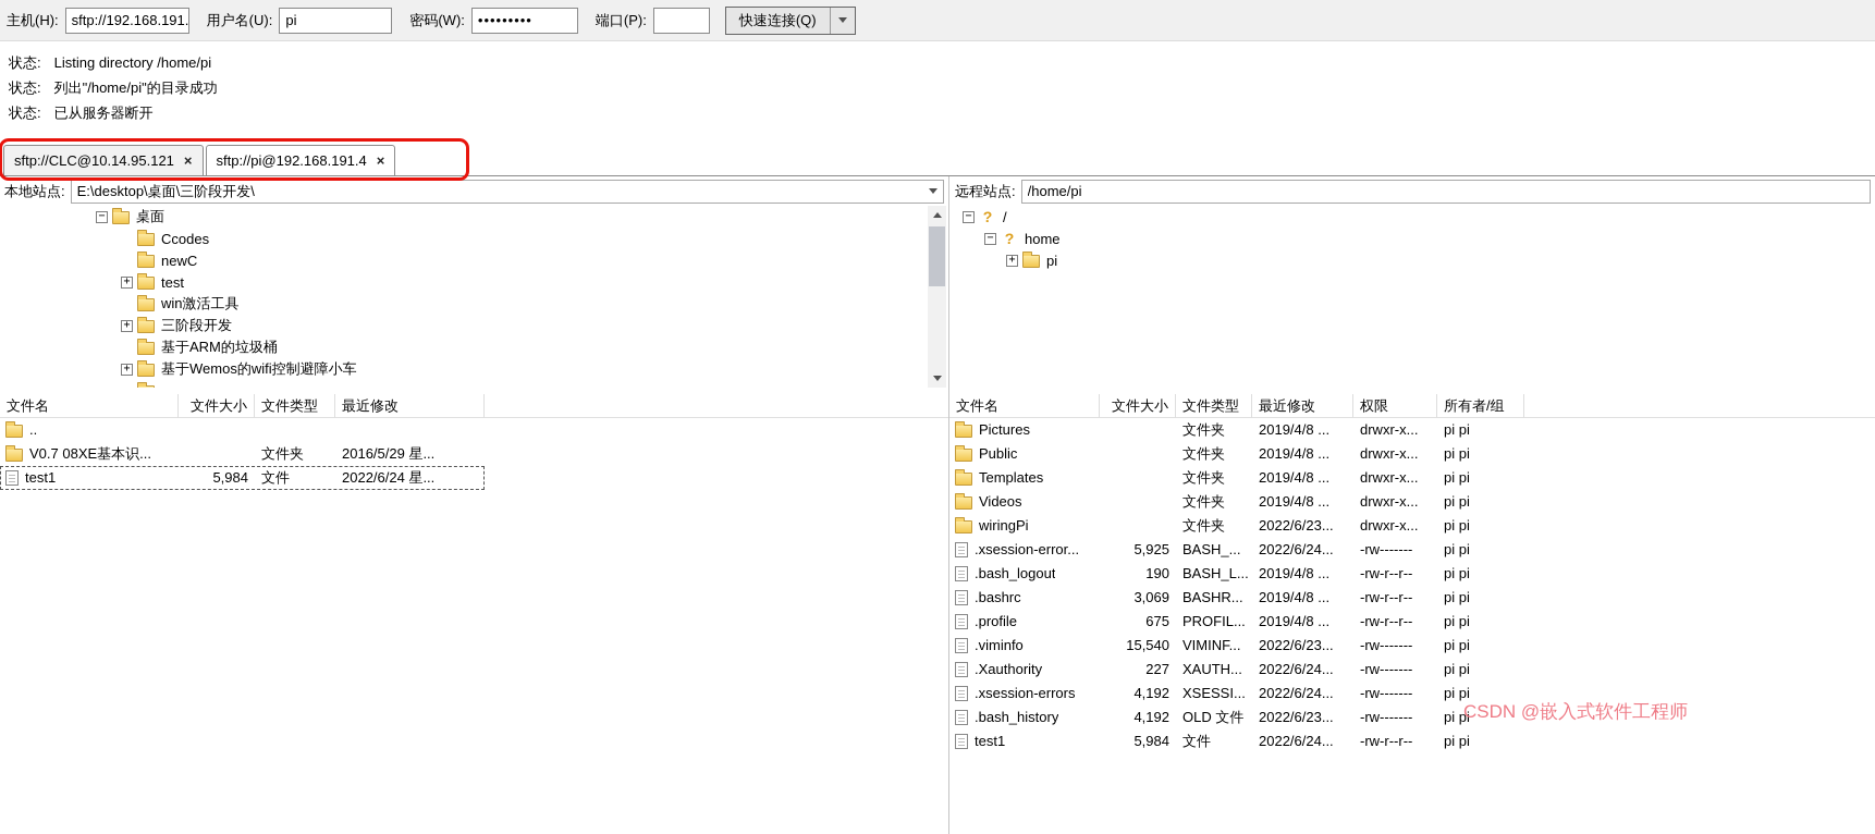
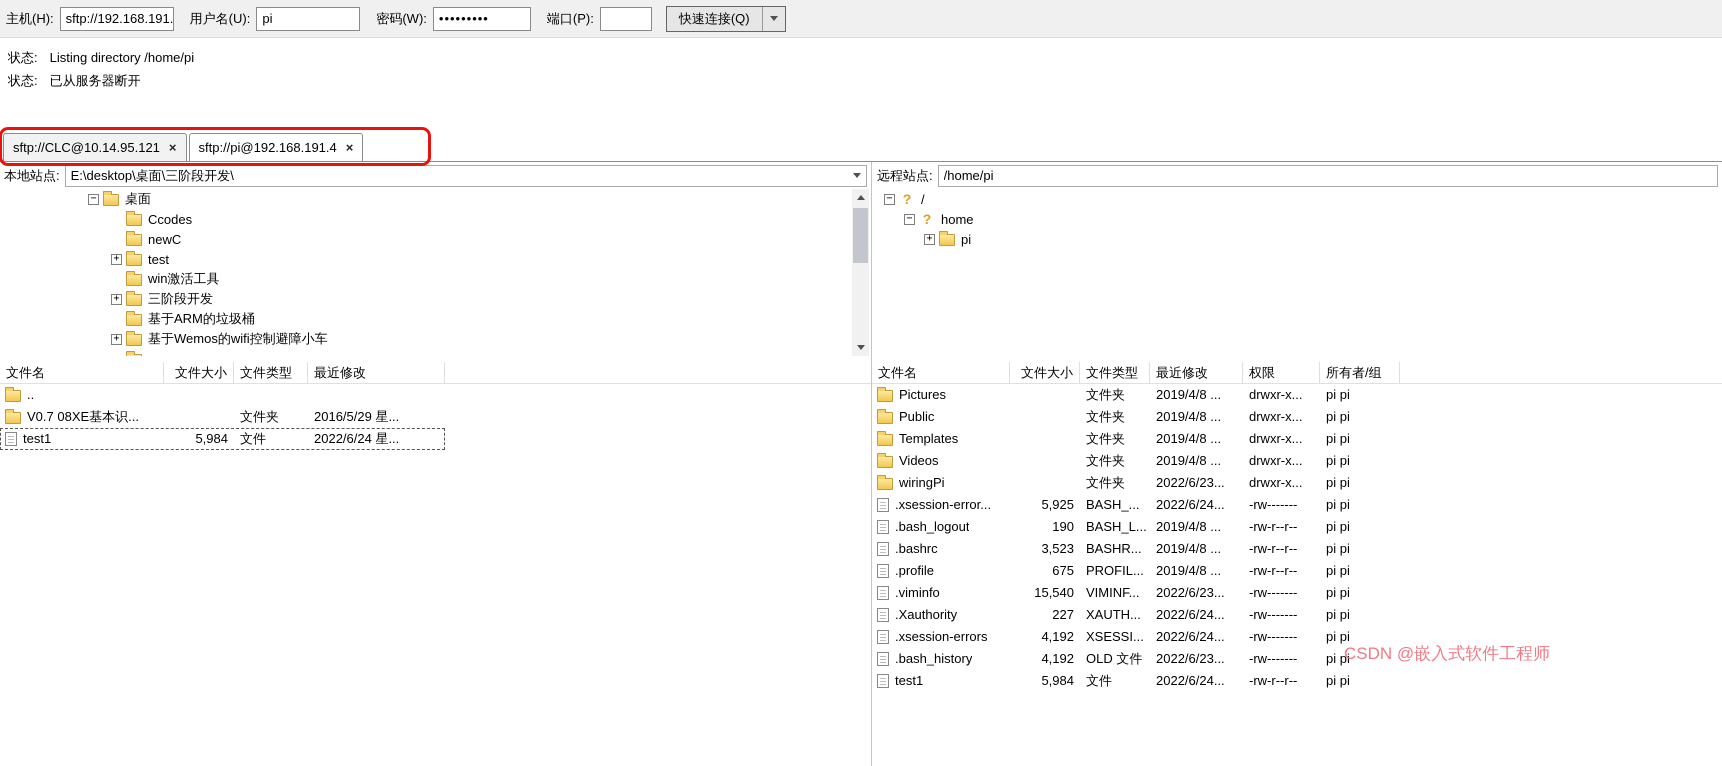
  主机(H):
  sftp://192.168.191.
  用户名(U):
  pi
  密码(W):
  •••••••••
  端口(P):
  快速连接(Q)
  状态: Listing directory /home/pi
- 状态: 列出"/home/pi"的目录成功
  状态: 已从服务器断开
  sftp://CLC@10.14.95.121
  ×
  sftp://pi@192.168.191.4
  ×
  本地站点:
  E:\desktop\桌面\三阶段开发\
  远程站点:
  /home/pi
  −
  桌面
  Ccodes
  newC
  +
  test
  win激活工具
  +
  三阶段开发
  基于ARM的垃圾桶
  +
  基于Wemos的wifi控制避障小车
  −
  ?
  /
  −
  ?
  home
  +
  pi
  文件名
  文件大小
  文件类型
  最近修改
  ..
  V0.7 08XE基本识...
  文件夹
  2016/5/29 星...
  test1
  5,984
  文件
  2022/6/24 星...
  文件名
  文件大小
  文件类型
  最近修改
  权限
  所有者/组
  Pictures
  文件夹
  2019/4/8 ...
  drwxr-x...
  pi pi
  Public
  文件夹
  2019/4/8 ...
  drwxr-x...
  pi pi
  Templates
  文件夹
  2019/4/8 ...
  drwxr-x...
  pi pi
  Videos
  文件夹
  2019/4/8 ...
  drwxr-x...
  pi pi
  wiringPi
  文件夹
  2022/6/23...
  drwxr-x...
  pi pi
  .xsession-error...
  5,925
  BASH_...
  2022/6/24...
  -rw-------
  pi pi
  .bash_logout
  190
  BASH_L...
  2019/4/8 ...
  -rw-r--r--
  pi pi
  .bashrc
- 3,069
+ 3,523
  BASHR...
  2019/4/8 ...
  -rw-r--r--
  pi pi
  .profile
  675
  PROFIL...
  2019/4/8 ...
  -rw-r--r--
  pi pi
  .viminfo
  15,540
  VIMINF...
  2022/6/23...
  -rw-------
  pi pi
  .Xauthority
  227
  XAUTH...
  2022/6/24...
  -rw-------
  pi pi
  .xsession-errors
  4,192
  XSESSI...
  2022/6/24...
  -rw-------
  pi pi
  .bash_history
  4,192
  OLD 文件
  2022/6/23...
  -rw-------
  pi pi
  test1
  5,984
  文件
  2022/6/24...
  -rw-r--r--
  pi pi
  CSDN @嵌入式软件工程师
